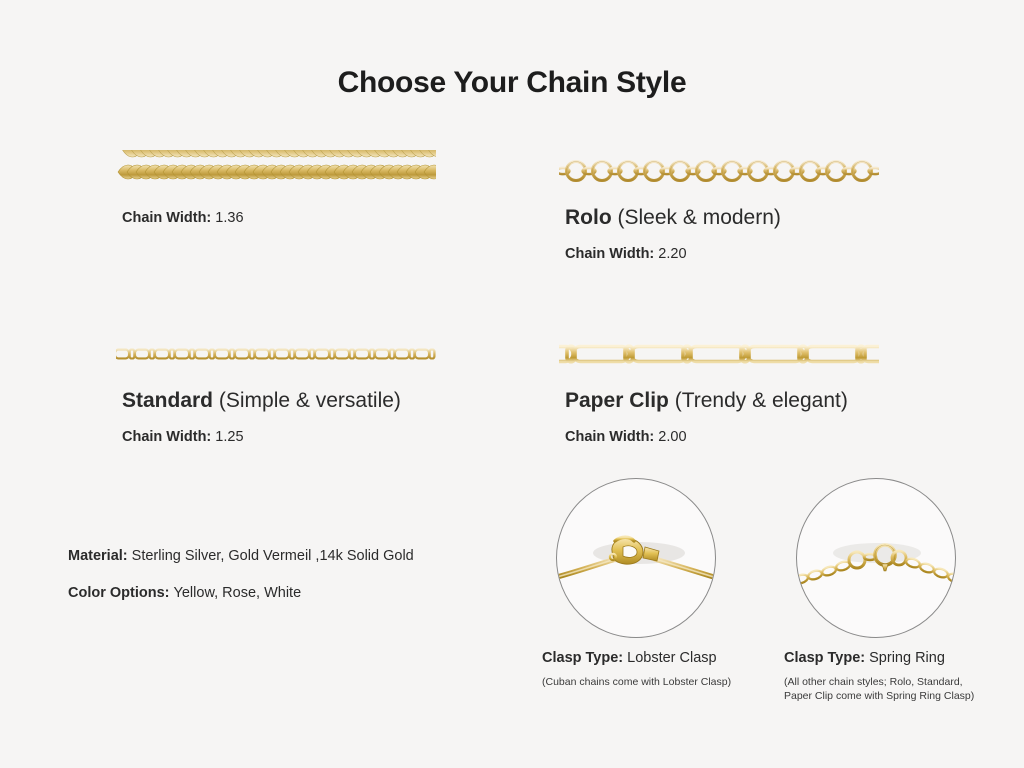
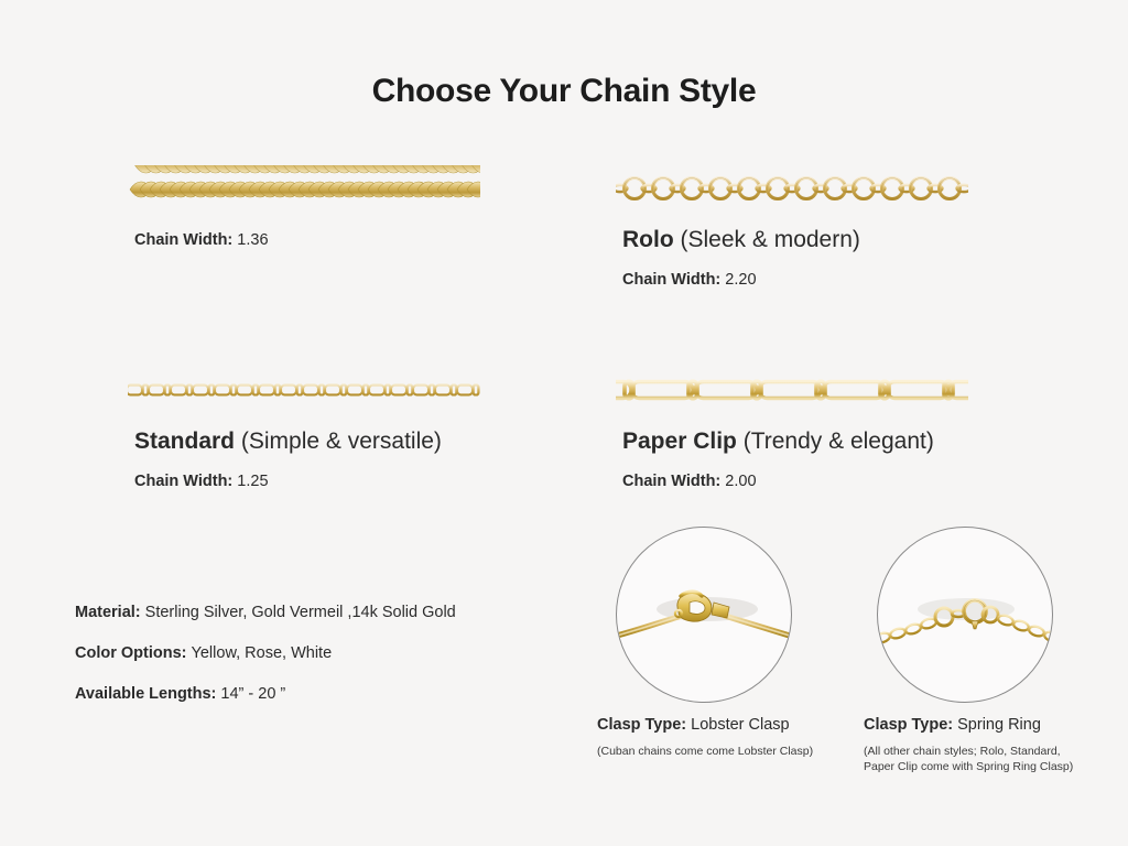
  Choose Your Chain Style
  Chain Width: 1.36
  Rolo (Sleek & modern)
  Chain Width: 2.20
  Standard (Simple & versatile)
  Chain Width: 1.25
  Paper Clip (Trendy & elegant)
  Chain Width: 2.00
  Material: Sterling Silver, Gold Vermeil ,14k Solid Gold
  Color Options: Yellow, Rose, White
+ Available Lengths: 14” - 20 ”
  Clasp Type: Lobster Clasp
- (Cuban chains come with Lobster Clasp)
+ (Cuban chains come come Lobster Clasp)
  Clasp Type: Spring Ring
  (All other chain styles; Rolo, Standard,
  Paper Clip come with Spring Ring Clasp)
